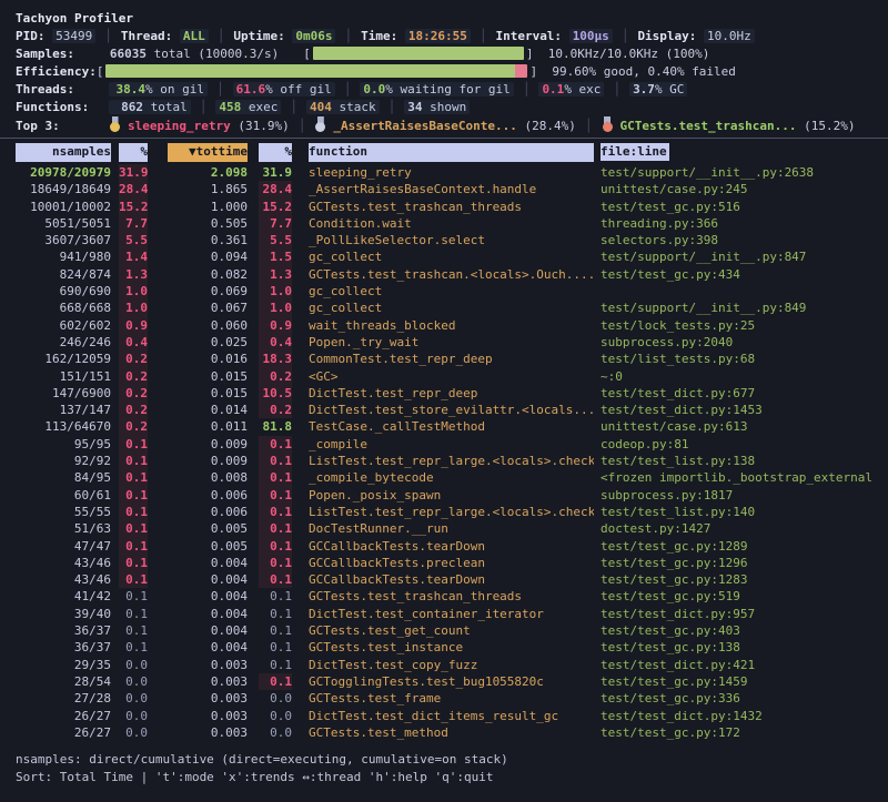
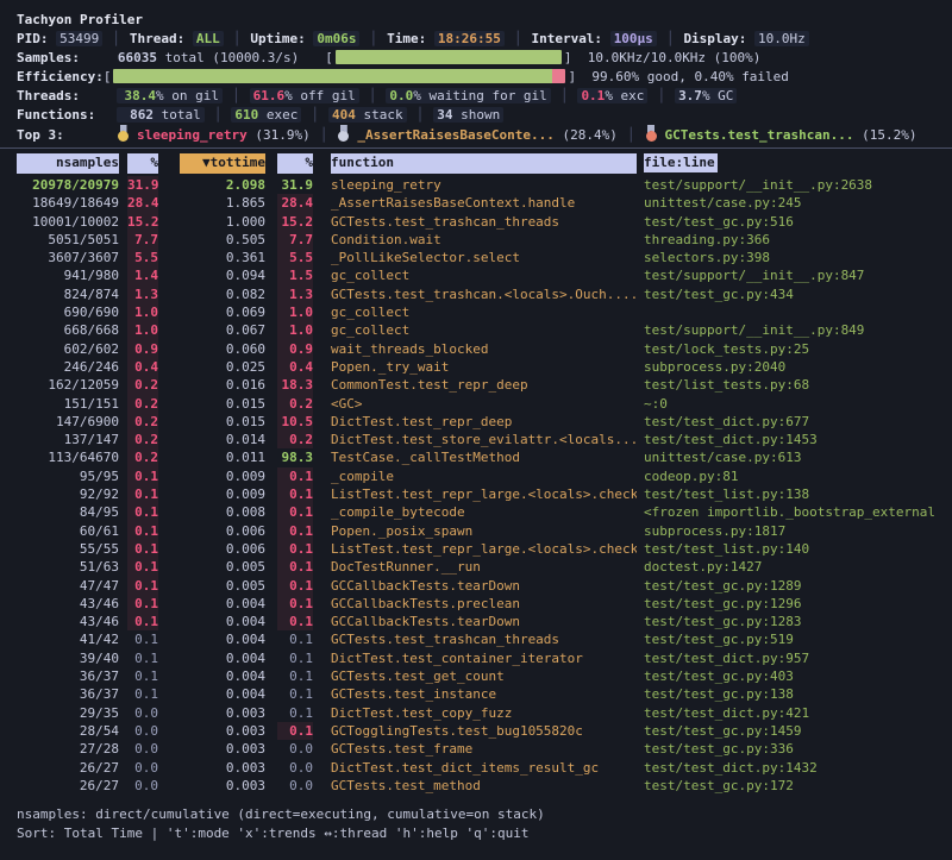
  Tachyon Profiler
  PID: 53499 │ Thread: ALL │ Uptime: 0m06s │ Time: 18:26:55 │ Interval: 100µs │ Display: 10.0Hz
  Samples: 66035 total (10000.3/s) [ ] 10.0KHz/10.0KHz (100%)
  Efficiency:[ ] 99.60% good, 0.40% failed
  Threads: 38.4% on gil │ 61.6% off gil │ 0.0% waiting for gil │ 0.1% exc │ 3.7% GC
- Functions: 862 total │ 458 exec │ 404 stack │ 34 shown
+ Functions: 862 total │ 610 exec │ 404 stack │ 34 shown
  Top 3: sleeping_retry (31.9%) │ _AssertRaisesBaseConte... (28.4%) │ GCTests.test_trashcan... (15.2%)
  nsamples
  %
  ▼tottime
  %
  function
  file:line
  20978/20979
  31.9
  2.098
  31.9
  sleeping_retry
  test/support/__init__.py:2638
  18649/18649
  28.4
  1.865
  28.4
  _AssertRaisesBaseContext.handle
  unittest/case.py:245
  10001/10002
  15.2
  1.000
  15.2
  GCTests.test_trashcan_threads
  test/test_gc.py:516
  5051/5051
  7.7
  0.505
  7.7
  Condition.wait
  threading.py:366
  3607/3607
  5.5
  0.361
  5.5
  _PollLikeSelector.select
  selectors.py:398
  941/980
  1.4
  0.094
  1.5
  gc_collect
  test/support/__init__.py:847
  824/874
  1.3
  0.082
  1.3
  GCTests.test_trashcan.<locals>.Ouch....
  test/test_gc.py:434
  690/690
  1.0
  0.069
  1.0
  gc_collect
  668/668
  1.0
  0.067
  1.0
  gc_collect
  test/support/__init__.py:849
  602/602
  0.9
  0.060
  0.9
  wait_threads_blocked
  test/lock_tests.py:25
  246/246
  0.4
  0.025
  0.4
  Popen._try_wait
  subprocess.py:2040
  162/12059
  0.2
  0.016
  18.3
  CommonTest.test_repr_deep
  test/list_tests.py:68
  151/151
  0.2
  0.015
  0.2
  <GC>
  ~:0
  147/6900
  0.2
  0.015
  10.5
  DictTest.test_repr_deep
  test/test_dict.py:677
  137/147
  0.2
  0.014
  0.2
  DictTest.test_store_evilattr.<locals...
  test/test_dict.py:1453
  113/64670
  0.2
  0.011
- 81.8
+ 98.3
  TestCase._callTestMethod
  unittest/case.py:613
  95/95
  0.1
  0.009
  0.1
  _compile
  codeop.py:81
  92/92
  0.1
  0.009
  0.1
  ListTest.test_repr_large.<locals>.check
  test/test_list.py:138
  84/95
  0.1
  0.008
  0.1
  _compile_bytecode
  <frozen importlib._bootstrap_external
  60/61
  0.1
  0.006
  0.1
  Popen._posix_spawn
  subprocess.py:1817
  55/55
  0.1
  0.006
  0.1
  ListTest.test_repr_large.<locals>.check
  test/test_list.py:140
  51/63
  0.1
  0.005
  0.1
  DocTestRunner.__run
  doctest.py:1427
  47/47
  0.1
  0.005
  0.1
  GCCallbackTests.tearDown
  test/test_gc.py:1289
  43/46
  0.1
  0.004
  0.1
  GCCallbackTests.preclean
  test/test_gc.py:1296
  43/46
  0.1
  0.004
  0.1
  GCCallbackTests.tearDown
  test/test_gc.py:1283
  41/42
  0.1
  0.004
  0.1
  GCTests.test_trashcan_threads
  test/test_gc.py:519
  39/40
  0.1
  0.004
  0.1
  DictTest.test_container_iterator
  test/test_dict.py:957
  36/37
  0.1
  0.004
  0.1
  GCTests.test_get_count
  test/test_gc.py:403
  36/37
  0.1
  0.004
  0.1
  GCTests.test_instance
  test/test_gc.py:138
  29/35
  0.0
  0.003
  0.1
  DictTest.test_copy_fuzz
  test/test_dict.py:421
  28/54
  0.0
  0.003
  0.1
  GCTogglingTests.test_bug1055820c
  test/test_gc.py:1459
  27/28
  0.0
  0.003
  0.0
  GCTests.test_frame
  test/test_gc.py:336
  26/27
  0.0
  0.003
  0.0
  DictTest.test_dict_items_result_gc
  test/test_dict.py:1432
  26/27
  0.0
  0.003
  0.0
  GCTests.test_method
  test/test_gc.py:172
  nsamples: direct/cumulative (direct=executing, cumulative=on stack)
  Sort: Total Time | 't':mode 'x':trends ↔:thread 'h':help 'q':quit
